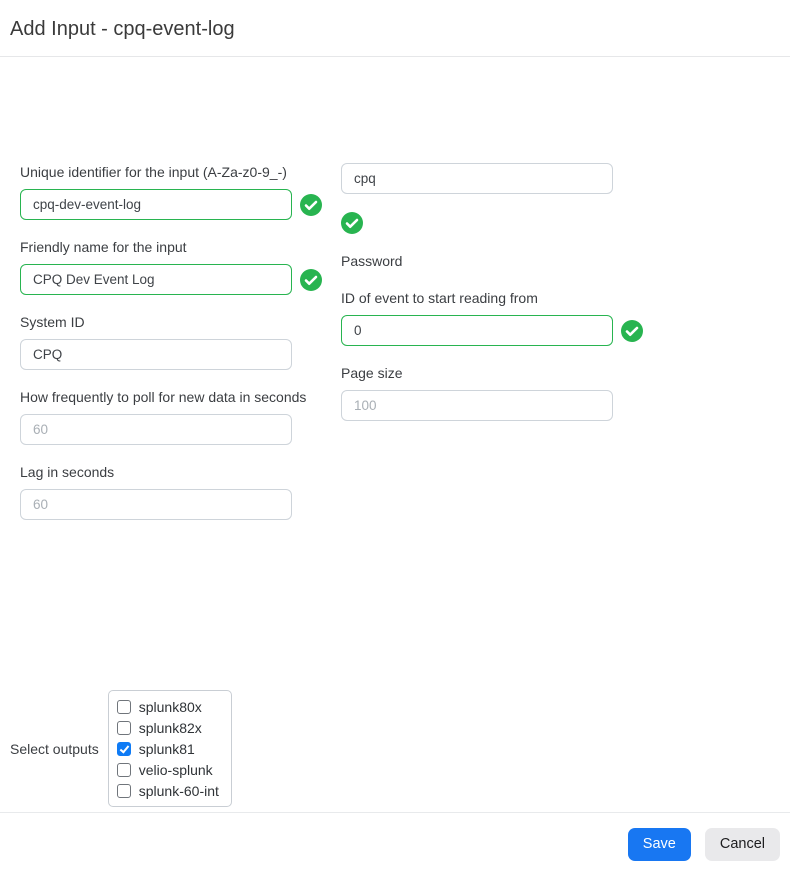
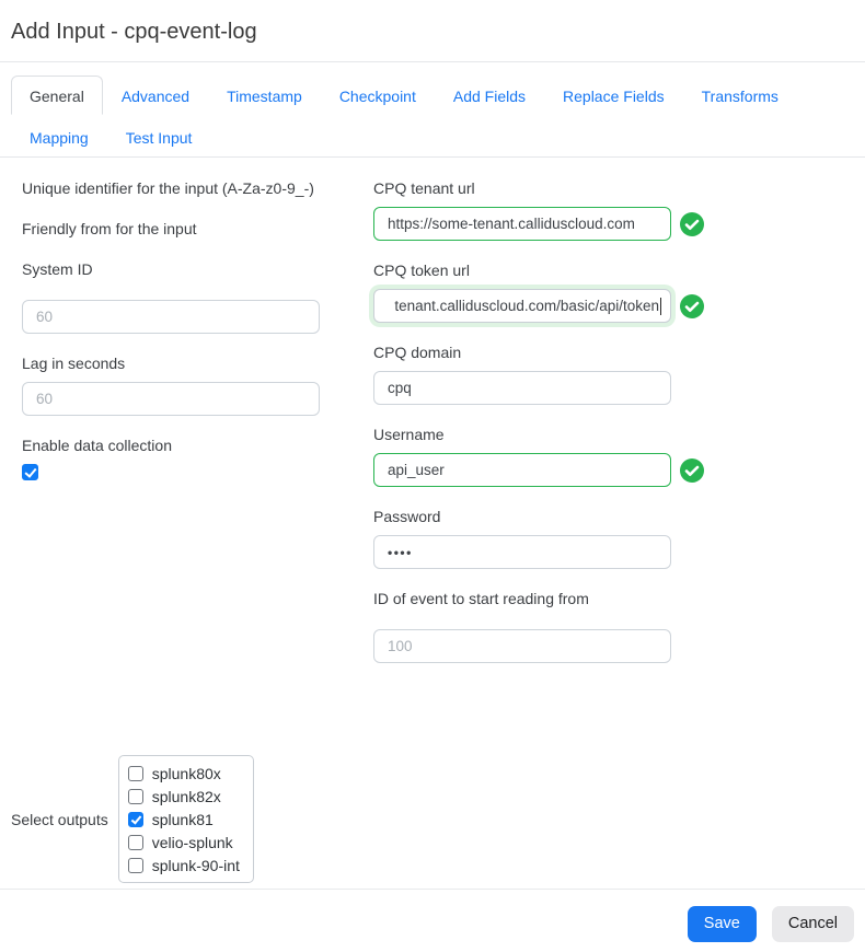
  Add Input - cpq-event-log
+ General
+ Advanced
+ Timestamp
+ Checkpoint
+ Add Fields
+ Replace Fields
+ Transforms
+ Mapping
+ Test Input
  Unique identifier for the input (A-Za-z0-9_-)
- cpq-dev-event-log
- Friendly name for the input
+ Friendly from for the input
- CPQ Dev Event Log
  System ID
- CPQ
- How frequently to poll for new data in seconds
  60
  Lag in seconds
  60
+ Enable data collection
+ CPQ tenant url
+ https://some-tenant.calliduscloud.com
+ CPQ token url
+ tenant.calliduscloud.com/basic/api/token
+ CPQ domain
  cpq
+ Username
+ api_user
  Password
+ ••••
  ID of event to start reading from
- 0
- Page size
  100
  Select outputs
  splunk80x
  splunk82x
  splunk81
  velio-splunk
- splunk-60-int
+ splunk-90-int
  Save
  Cancel
